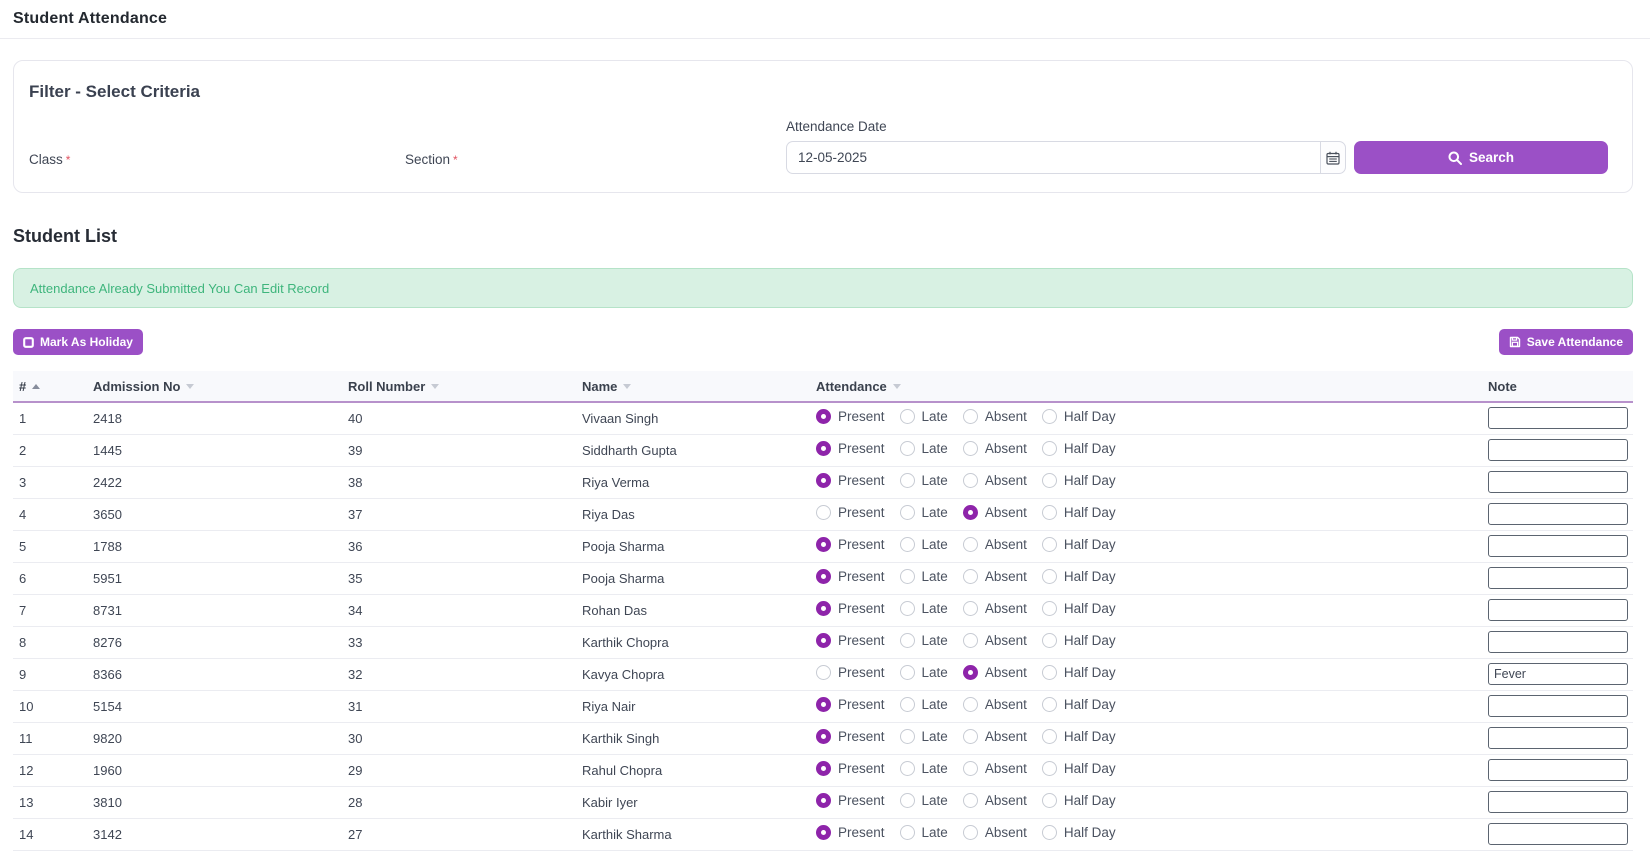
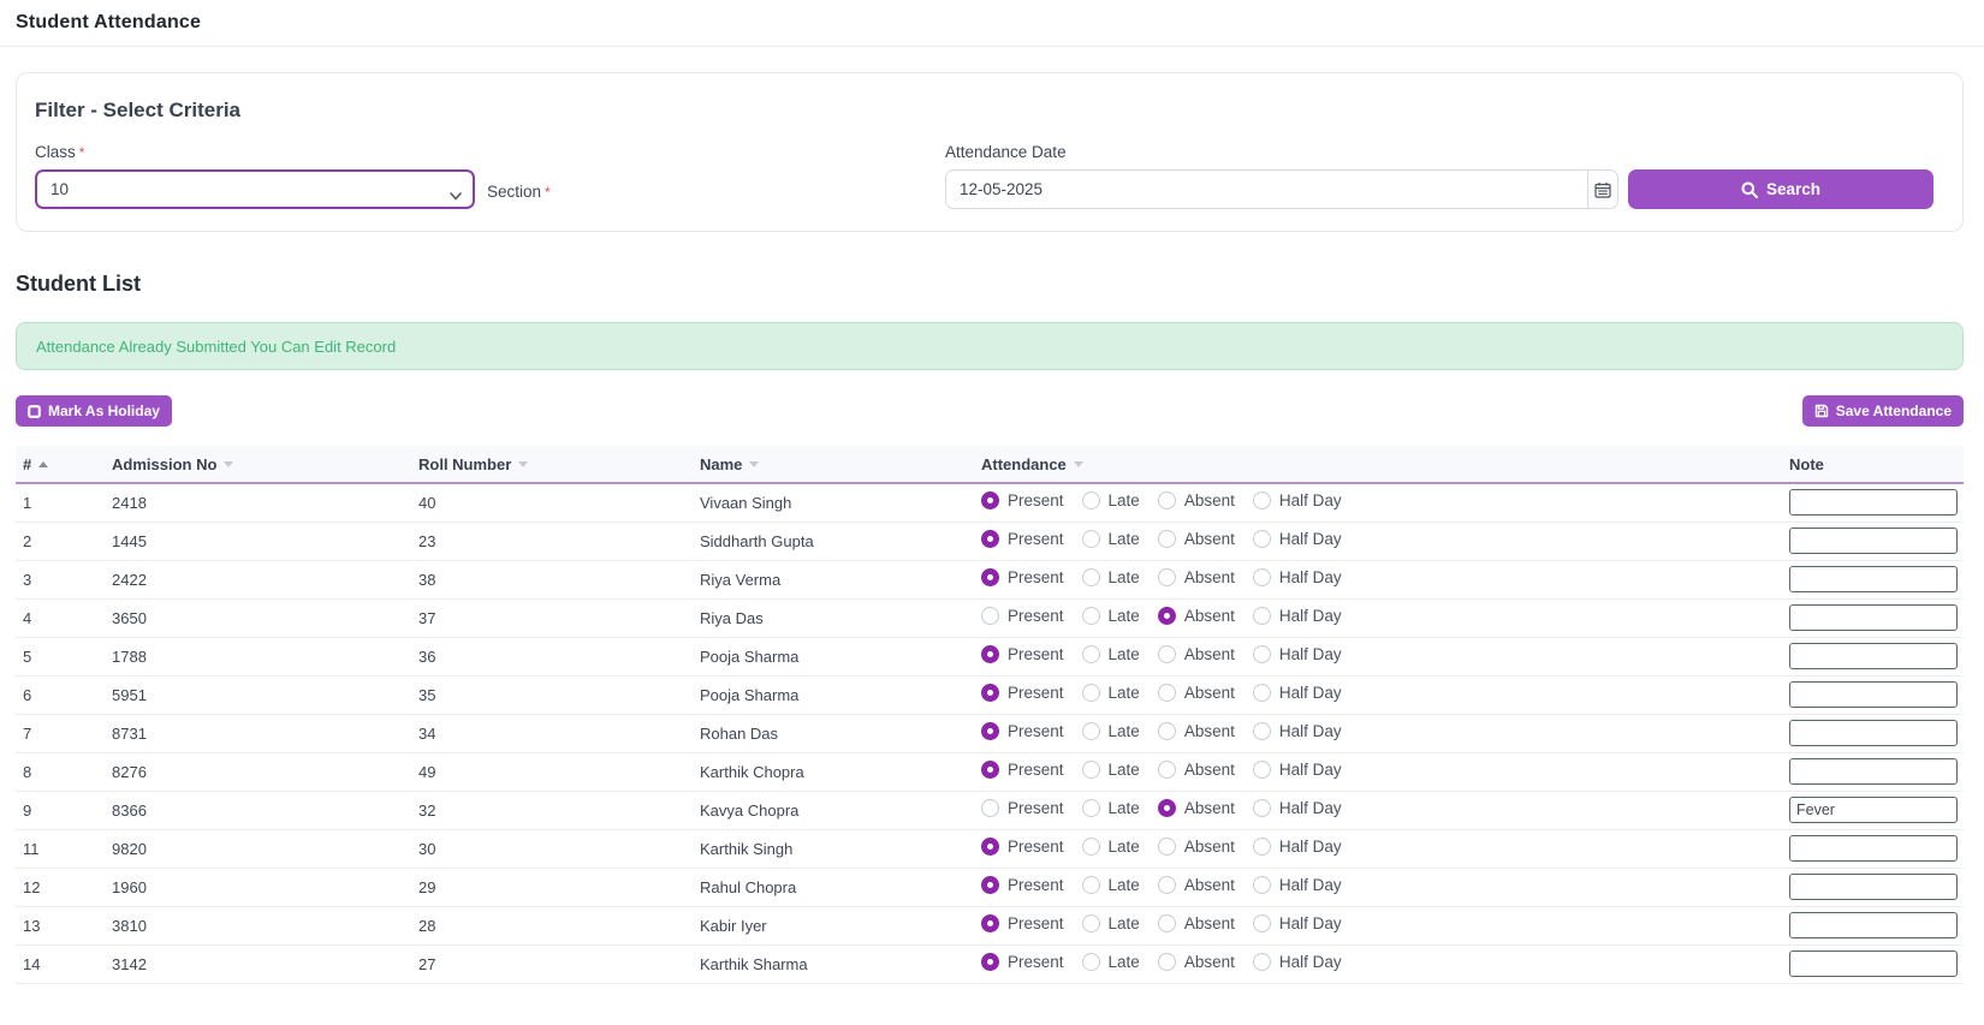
  Student Attendance
  Filter - Select Criteria
  Class *
+ 10
  Section *
  Attendance Date
  12-05-2025
  Search
  Student List
  Attendance Already Submitted You Can Edit Record
  Mark As Holiday
  Save Attendance
  #	Admission No	Roll Number	Name	Attendance	Note
  1	2418	40	Vivaan Singh	Present Late Absent Half Day
- 2	1445	39	Siddharth Gupta	Present Late Absent Half Day
+ 2	1445	23	Siddharth Gupta	Present Late Absent Half Day
  3	2422	38	Riya Verma	Present Late Absent Half Day
  4	3650	37	Riya Das	Present Late Absent Half Day
  5	1788	36	Pooja Sharma	Present Late Absent Half Day
  6	5951	35	Pooja Sharma	Present Late Absent Half Day
  7	8731	34	Rohan Das	Present Late Absent Half Day
- 8	8276	33	Karthik Chopra	Present Late Absent Half Day
+ 8	8276	49	Karthik Chopra	Present Late Absent Half Day
  9	8366	32	Kavya Chopra	Present Late Absent Half Day	Fever
- 10	5154	31	Riya Nair	Present Late Absent Half Day
  11	9820	30	Karthik Singh	Present Late Absent Half Day
  12	1960	29	Rahul Chopra	Present Late Absent Half Day
  13	3810	28	Kabir Iyer	Present Late Absent Half Day
  14	3142	27	Karthik Sharma	Present Late Absent Half Day
